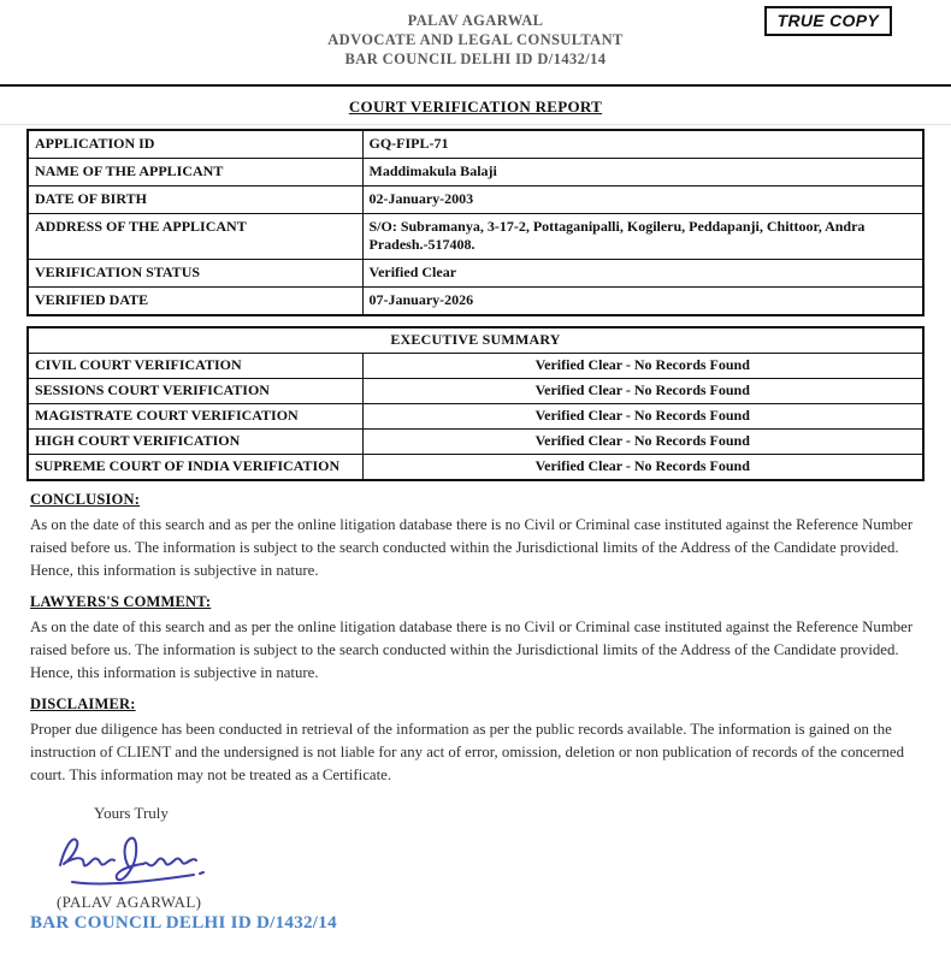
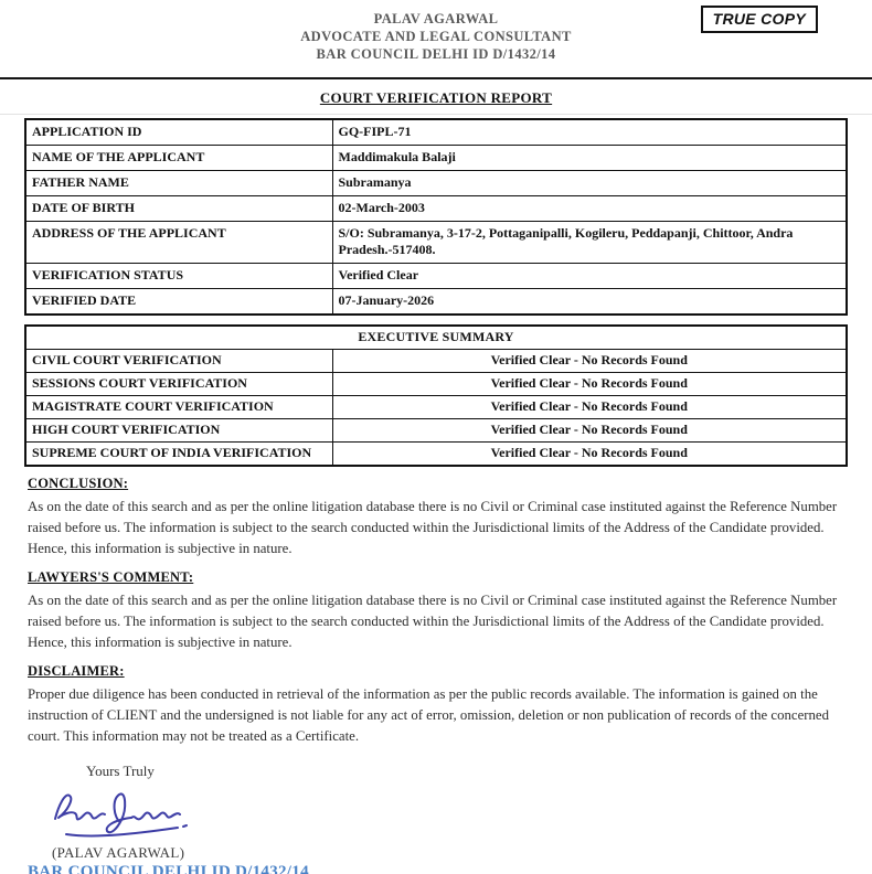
  TRUE COPY
  PALAV AGARWAL
  ADVOCATE AND LEGAL CONSULTANT
  BAR COUNCIL DELHI ID D/1432/14
  COURT VERIFICATION REPORT
  APPLICATION ID	GQ-FIPL-71
  NAME OF THE APPLICANT	Maddimakula Balaji
+ FATHER NAME	Subramanya
- DATE OF BIRTH	02-January-2003
+ DATE OF BIRTH	02-March-2003
  ADDRESS OF THE APPLICANT	S/O: Subramanya, 3-17-2, Pottaganipalli, Kogileru, Peddapanji, Chittoor, Andra Pradesh.-517408.
  VERIFICATION STATUS	Verified Clear
  VERIFIED DATE	07-January-2026
  EXECUTIVE SUMMARY
  CIVIL COURT VERIFICATION	Verified Clear - No Records Found
  SESSIONS COURT VERIFICATION	Verified Clear - No Records Found
  MAGISTRATE COURT VERIFICATION	Verified Clear - No Records Found
  HIGH COURT VERIFICATION	Verified Clear - No Records Found
  SUPREME COURT OF INDIA VERIFICATION	Verified Clear - No Records Found
  CONCLUSION:
  As on the date of this search and as per the online litigation database there is no Civil or Criminal case instituted against the Reference Number raised before us. The information is subject to the search conducted within the Jurisdictional limits of the Address of the Candidate provided. Hence, this information is subjective in nature.
  LAWYERS'S COMMENT:
  As on the date of this search and as per the online litigation database there is no Civil or Criminal case instituted against the Reference Number raised before us. The information is subject to the search conducted within the Jurisdictional limits of the Address of the Candidate provided. Hence, this information is subjective in nature.
  DISCLAIMER:
  Proper due diligence has been conducted in retrieval of the information as per the public records available. The information is gained on the instruction of CLIENT and the undersigned is not liable for any act of error, omission, deletion or non publication of records of the concerned court. This information may not be treated as a Certificate.
  Yours Truly
  (PALAV AGARWAL)
  BAR COUNCIL DELHI ID D/1432/14
